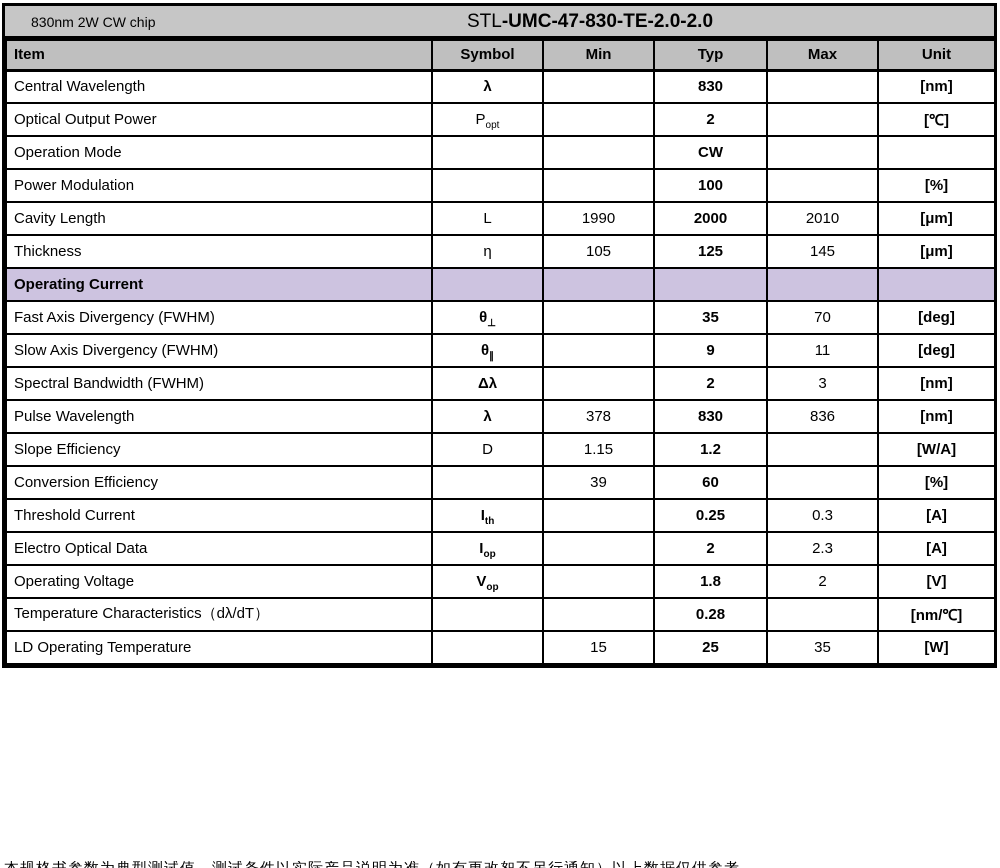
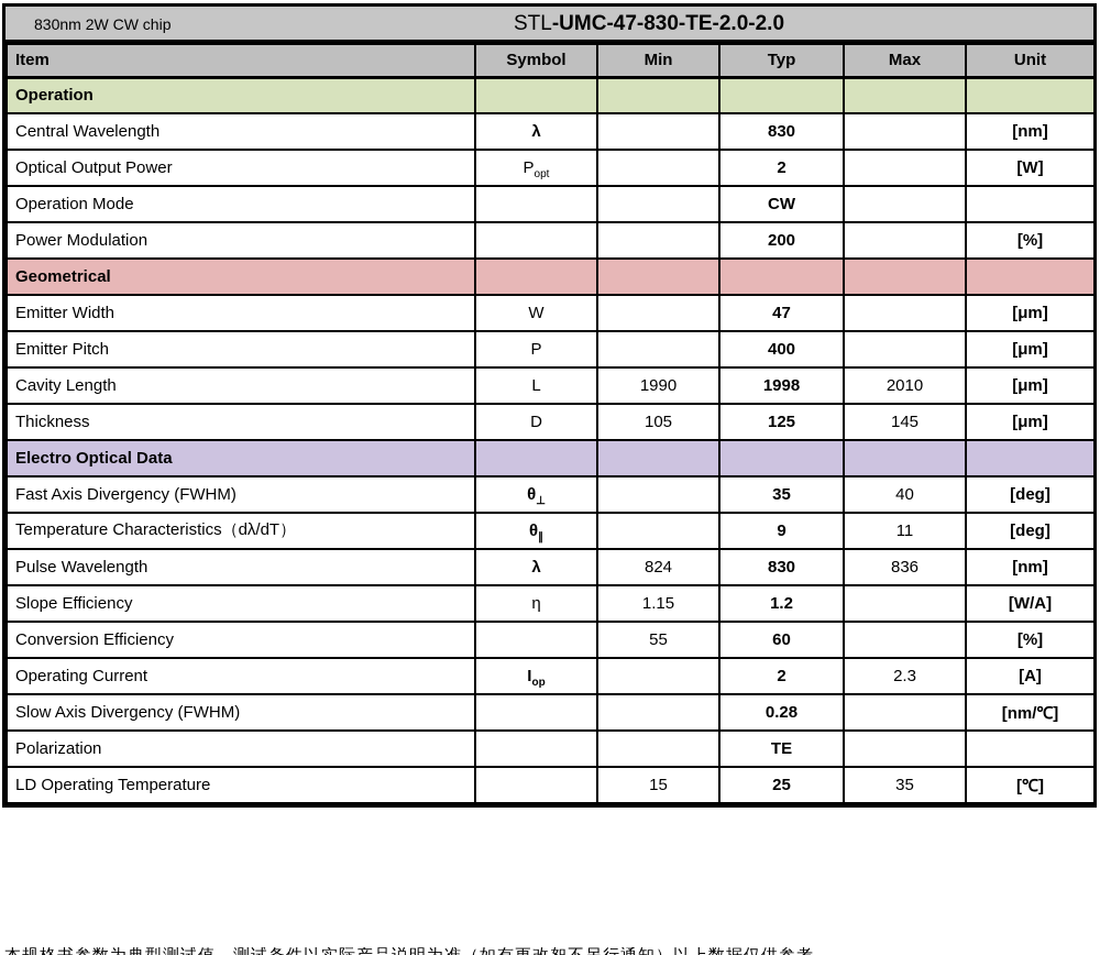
  830nm 2W CW chip
  STL-UMC-47-830-TE-2.0-2.0
  Item	Symbol	Min	Typ	Max	Unit
+ Operation
  Central Wavelength	λ		830		[nm]
- Optical Output Power	Popt		2		[℃]
+ Optical Output Power	Popt		2		[W]
  Operation Mode			CW
- Power Modulation			100		[%]
+ Power Modulation			200		[%]
+ Geometrical
+ Emitter Width	W		47		[μm]
+ Emitter Pitch	P		400		[μm]
- Cavity Length	L	1990	2000	2010	[μm]
+ Cavity Length	L	1990	1998	2010	[μm]
- Thickness	η	105	125	145	[μm]
+ Thickness	D	105	125	145	[μm]
- Operating Current
+ Electro Optical Data
- Fast Axis Divergency (FWHM)	θ⊥		35	70	[deg]
+ Fast Axis Divergency (FWHM)	θ⊥		35	40	[deg]
- Slow Axis Divergency (FWHM)	θ∥		9	11	[deg]
+ Temperature Characteristics（dλ/dT）	θ∥		9	11	[deg]
- Spectral Bandwidth (FWHM)	Δλ		2	3	[nm]
- Pulse Wavelength	λ	378	830	836	[nm]
+ Pulse Wavelength	λ	824	830	836	[nm]
- Slope Efficiency	D	1.15	1.2		[W/A]
+ Slope Efficiency	η	1.15	1.2		[W/A]
- Conversion Efficiency		39	60		[%]
+ Conversion Efficiency		55	60		[%]
- Threshold Current	Ith		0.25	0.3	[A]
- Electro Optical Data	Iop		2	2.3	[A]
+ Operating Current	Iop		2	2.3	[A]
- Operating Voltage	Vop		1.8	2	[V]
- Temperature Characteristics（dλ/dT）			0.28		[nm/℃]
+ Slow Axis Divergency (FWHM)			0.28		[nm/℃]
+ Polarization			TE
- LD Operating Temperature		15	25	35	[W]
+ LD Operating Temperature		15	25	35	[℃]
